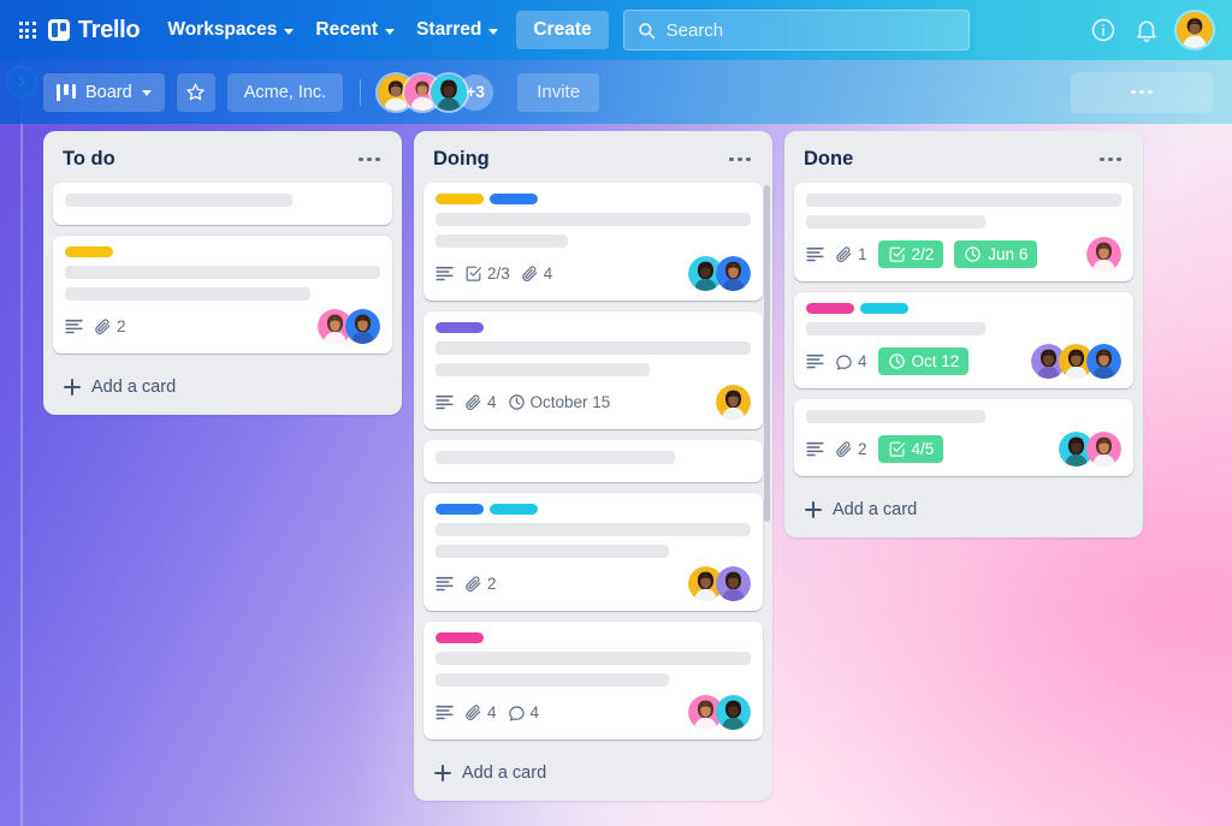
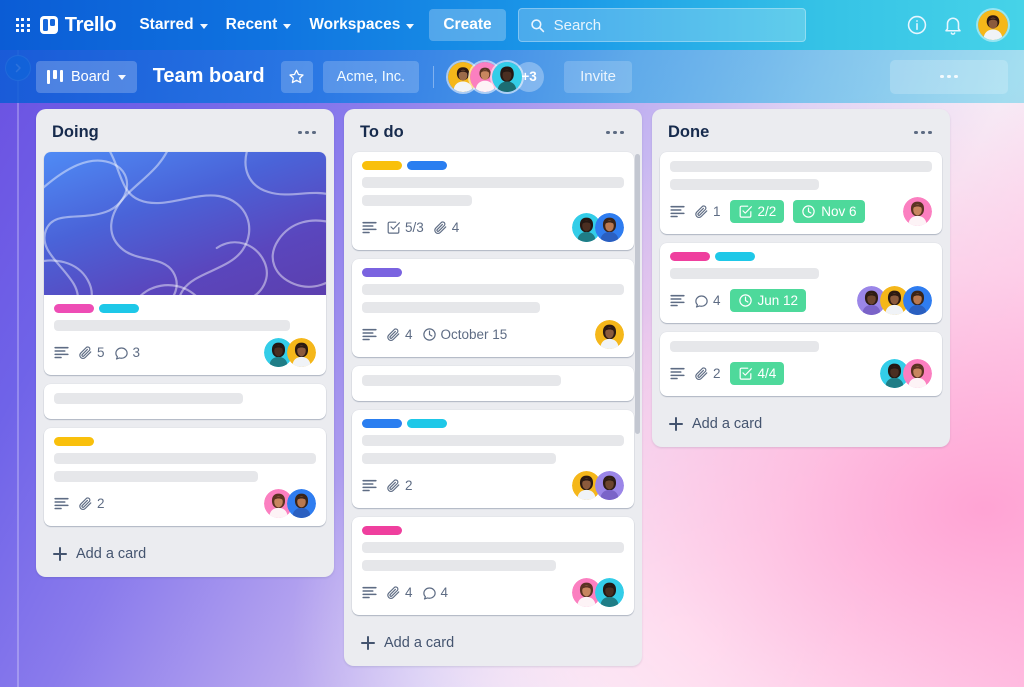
  Trello
- Workspaces
+ Starred
  Recent
- Starred
+ Workspaces
  Create
  Search
  Board
+ Team board
  Acme, Inc.
  +3
  Invite
- To do
+ Doing
+ 5
+ 3
  2
  Add a card
- Doing
+ To do
- 2/3
+ 5/3
  4
  4
  October 15
  2
  4
  4
  Add a card
  Done
  1
  2/2
- Jun 6
+ Nov 6
  4
- Oct 12
+ Jun 12
  2
- 4/5
+ 4/4
  Add a card
